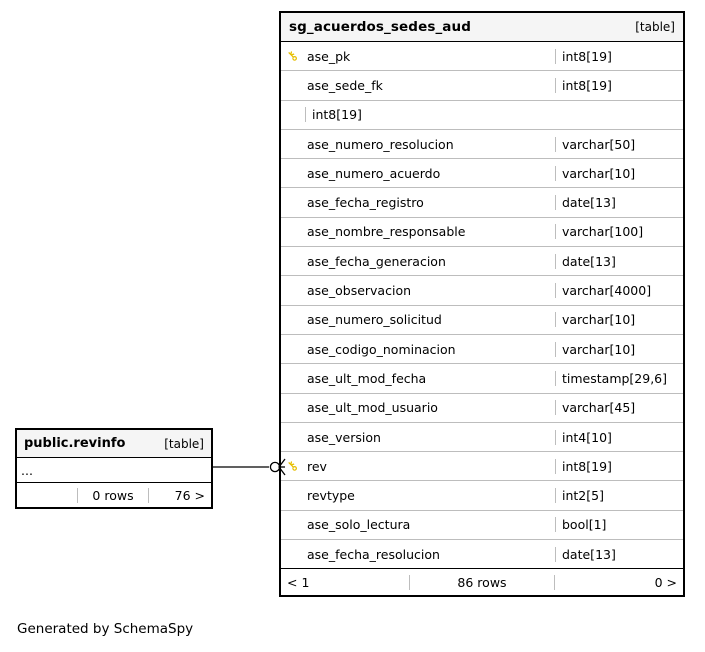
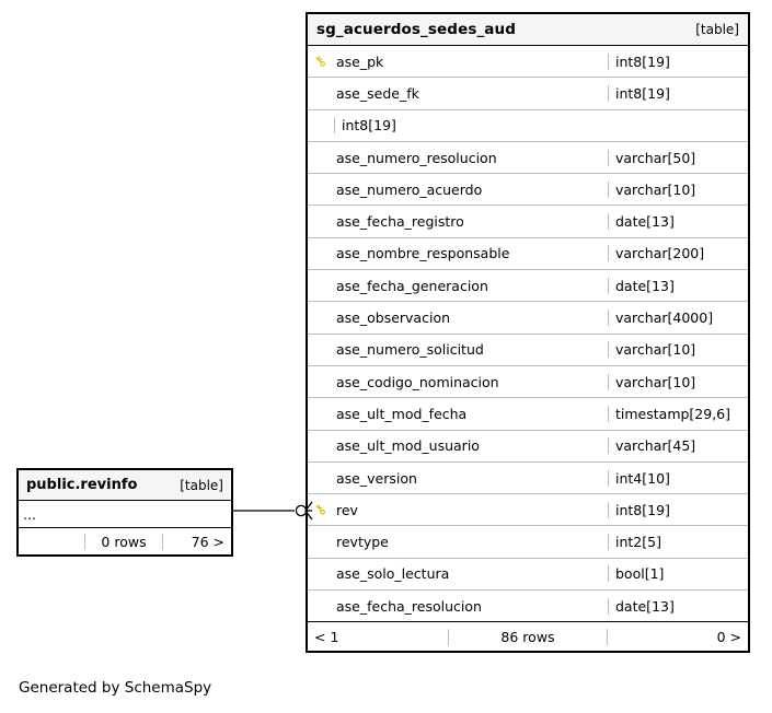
  sg_acuerdos_sedes_aud
  [table]
  ase_pk
  int8[19]
  ase_sede_fk
  int8[19]
  int8[19]
  ase_numero_resolucion
  varchar[50]
  ase_numero_acuerdo
  varchar[10]
  ase_fecha_registro
  date[13]
  ase_nombre_responsable
- varchar[100]
+ varchar[200]
  ase_fecha_generacion
  date[13]
  ase_observacion
  varchar[4000]
  ase_numero_solicitud
  varchar[10]
  ase_codigo_nominacion
  varchar[10]
  ase_ult_mod_fecha
  timestamp[29,6]
  ase_ult_mod_usuario
  varchar[45]
  ase_version
  int4[10]
  rev
  int8[19]
  revtype
  int2[5]
  ase_solo_lectura
  bool[1]
  ase_fecha_resolucion
  date[13]
  < 1
  86 rows
  0 >
  public.revinfo
  [table]
  ...
  0 rows
  76 >
  Generated by SchemaSpy
